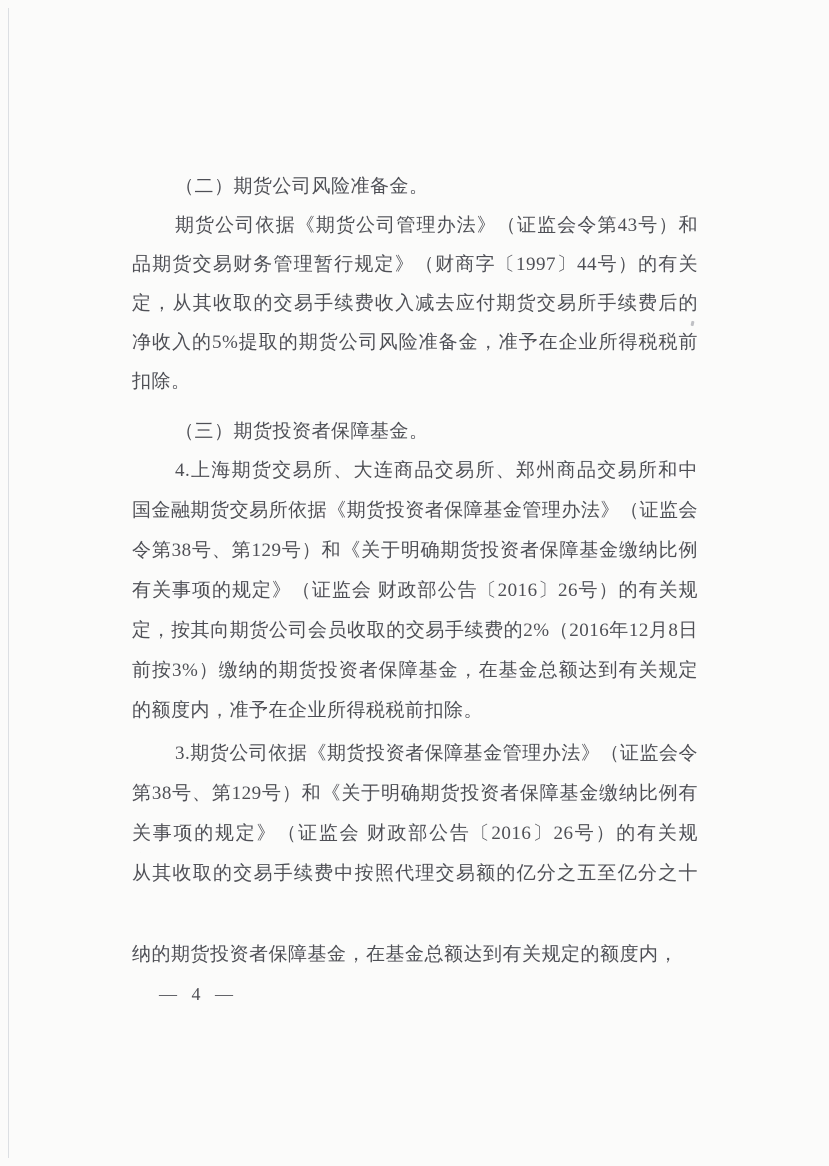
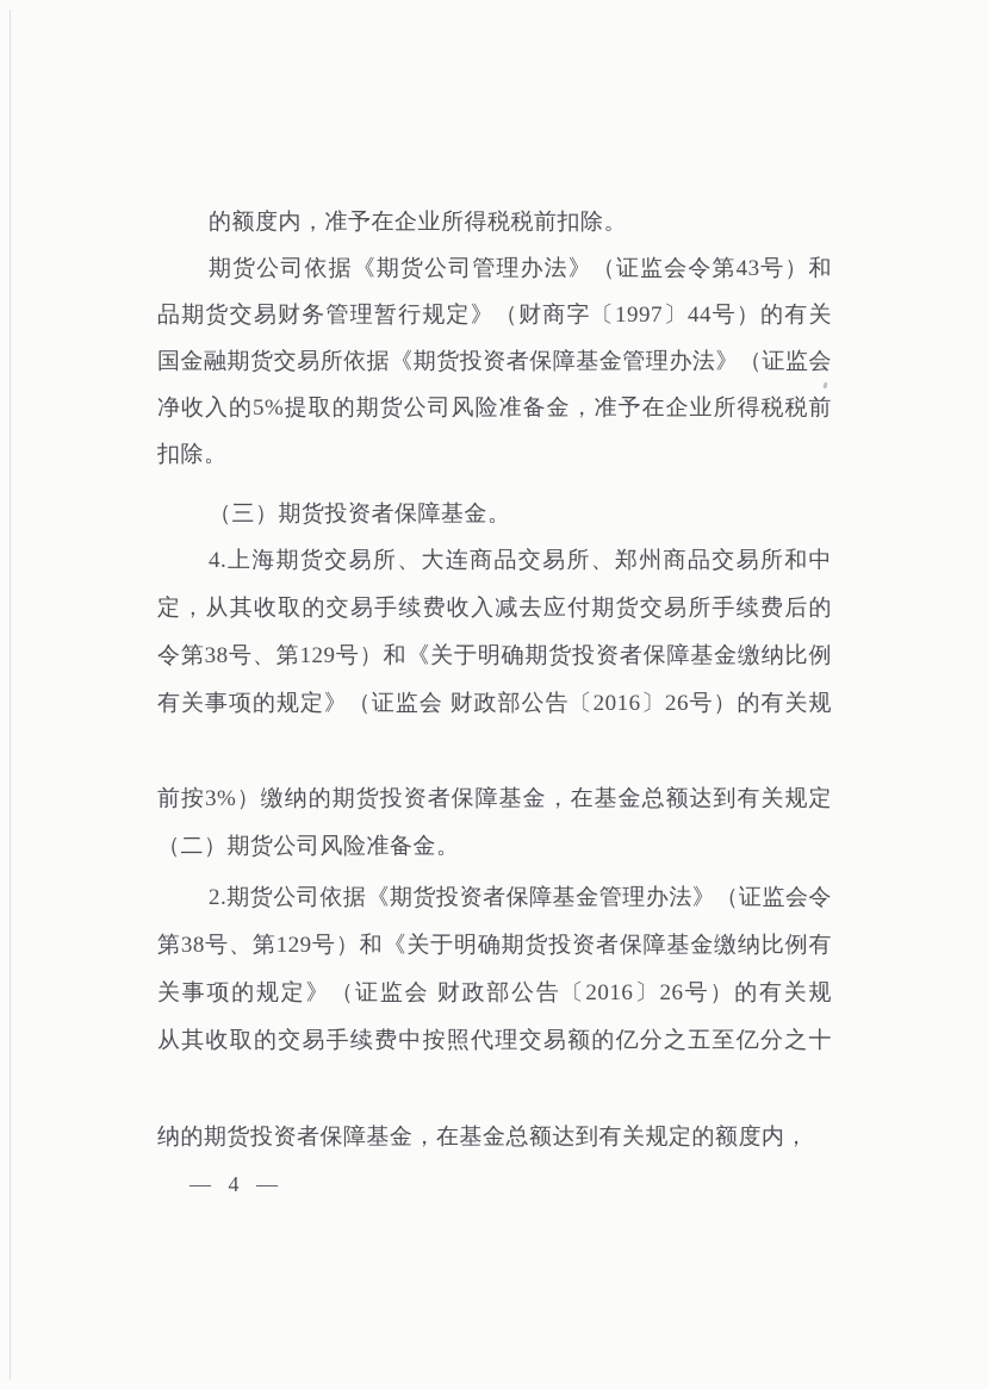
- （二）期货公司风险准备金。
+ 的额度内，准予在企业所得税税前扣除。
  期货公司依据《期货公司管理办法》（证监会令第43号）和
  品期货交易财务管理暂行规定》（财商字〔1997〕44号）的有关
- 定，从其收取的交易手续费收入减去应付期货交易所手续费后的
+ 国金融期货交易所依据《期货投资者保障基金管理办法》（证监会
  净收入的5%提取的期货公司风险准备金，准予在企业所得税税前
  扣除。
  （三）期货投资者保障基金。
  4.上海期货交易所、大连商品交易所、郑州商品交易所和中
- 国金融期货交易所依据《期货投资者保障基金管理办法》（证监会
+ 定，从其收取的交易手续费收入减去应付期货交易所手续费后的
  令第38号、第129号）和《关于明确期货投资者保障基金缴纳比例
  有关事项的规定》（证监会 财政部公告〔2016〕26号）的有关规
- 定，按其向期货公司会员收取的交易手续费的2%（2016年12月8日
  前按3%）缴纳的期货投资者保障基金，在基金总额达到有关规定
- 的额度内，准予在企业所得税税前扣除。
+ （二）期货公司风险准备金。
- 3.期货公司依据《期货投资者保障基金管理办法》（证监会令
+ 2.期货公司依据《期货投资者保障基金管理办法》（证监会令
  第38号、第129号）和《关于明确期货投资者保障基金缴纳比例有
  关事项的规定》（证监会 财政部公告〔2016〕26号）的有关规
  从其收取的交易手续费中按照代理交易额的亿分之五至亿分之十
  纳的期货投资者保障基金，在基金总额达到有关规定的额度内，
  — 4 —
